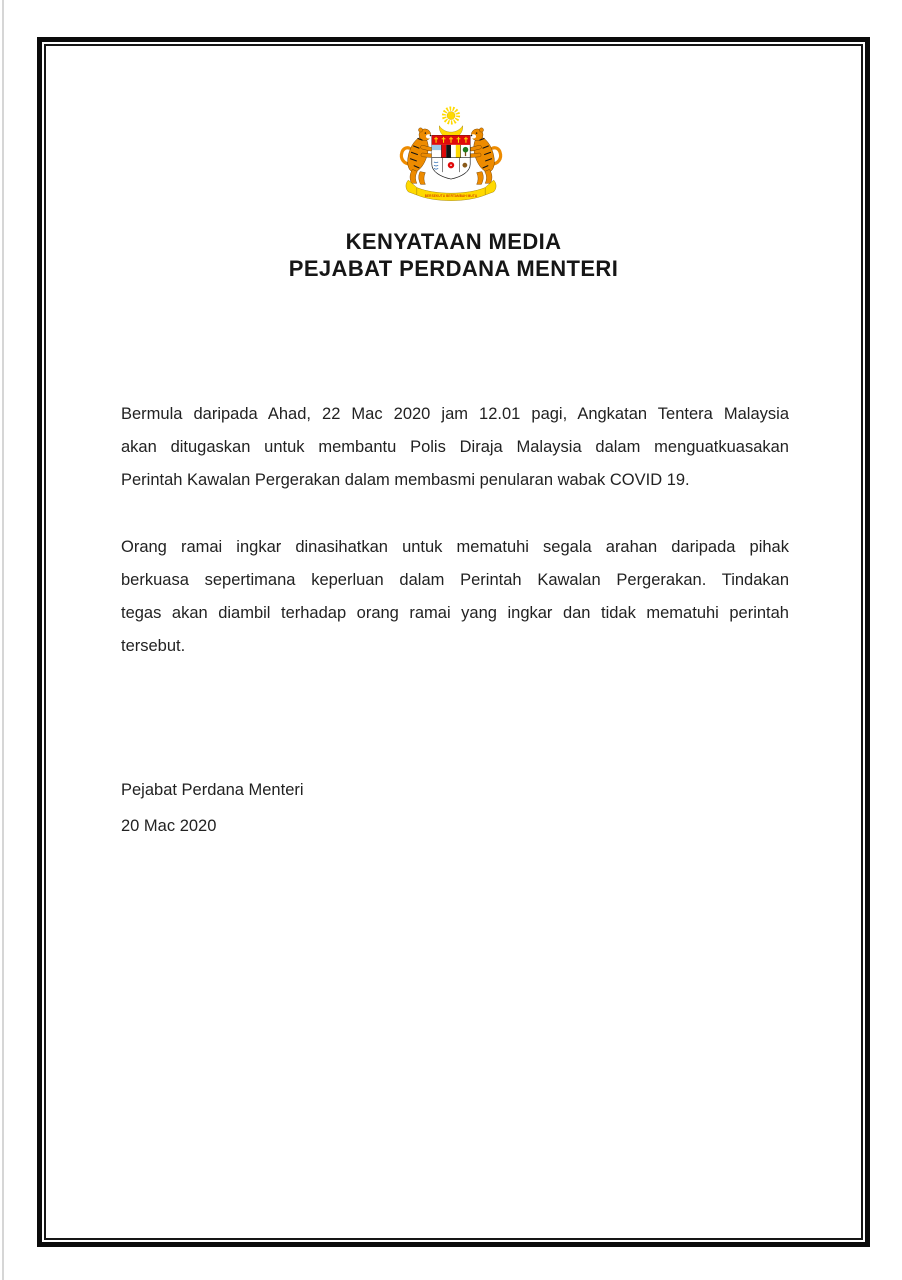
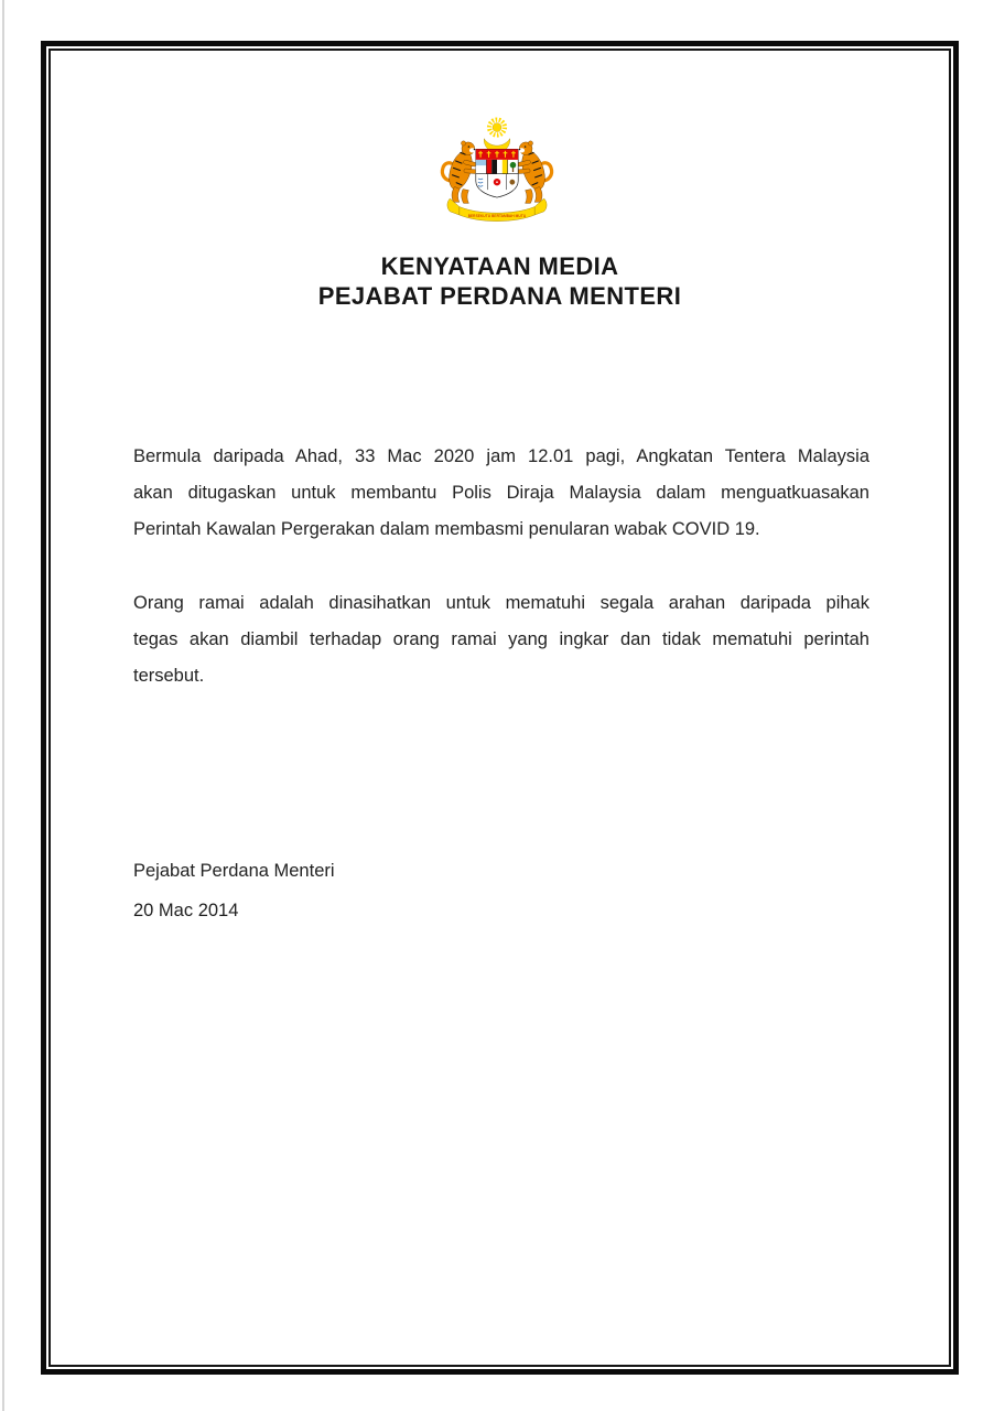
  KENYATAAN MEDIA
  PEJABAT PERDANA MENTERI
- Bermula daripada Ahad, 22 Mac 2020 jam 12.01 pagi, Angkatan Tentera Malaysia
+ Bermula daripada Ahad, 33 Mac 2020 jam 12.01 pagi, Angkatan Tentera Malaysia
  akan ditugaskan untuk membantu Polis Diraja Malaysia dalam menguatkuasakan
  Perintah Kawalan Pergerakan dalam membasmi penularan wabak COVID 19.
- Orang ramai ingkar dinasihatkan untuk mematuhi segala arahan daripada pihak
+ Orang ramai adalah dinasihatkan untuk mematuhi segala arahan daripada pihak
- berkuasa sepertimana keperluan dalam Perintah Kawalan Pergerakan. Tindakan
  tegas akan diambil terhadap orang ramai yang ingkar dan tidak mematuhi perintah
  tersebut.
  Pejabat Perdana Menteri
- 20 Mac 2020
+ 20 Mac 2014
